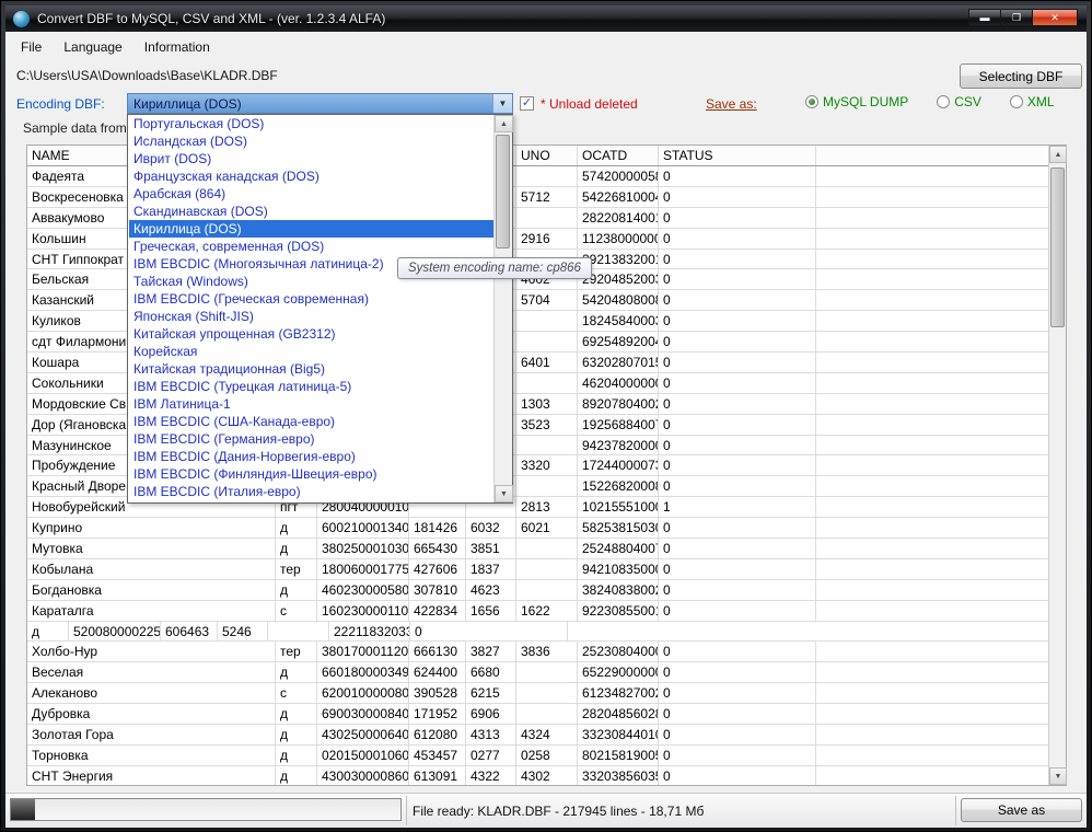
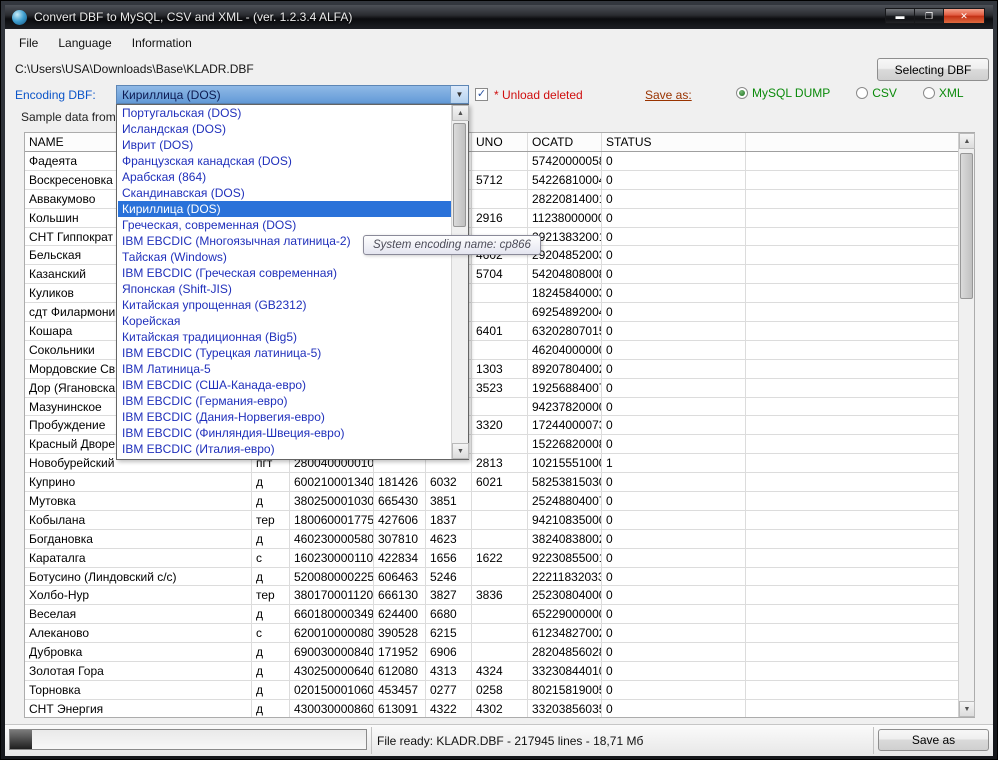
  Convert DBF to MySQL, CSV and XML - (ver. 1.2.3.4 ALFA)
  ▬
  ❐
  ✕
  File
  Language
  Information
  C:\Users\USA\Downloads\Base\KLADR.DBF
  Selecting DBF
  Encoding DBF:
  Кириллица (DOS)
  ▼
  ✓
  * Unload deleted
  Save as:
  MySQL DUMP
  CSV
  XML
  Sample data from
  NAME
  UNO
  OCATD
  STATUS
  Фадеята
  5742000005
  0
  Воскресеновка
  5712
  5422681000
  0
  Аввакумово
  2822081400
  0
  Кольшин
  2916
  11238000000
  0
  СНТ Гиппократ
  921383200
  0
  Бельская
  4602
  2920485200
  0
  Казанский
  5704
  5420480800
  0
  Куликов
  1824584000
  0
  сдт Филармони
  6925489200
  0
  Кошара
  6401
  6320280701
  0
  Сокольники
  4620400000
  0
  Мордовские Св
  1303
  8920780400
  0
  Дор (Ягановска
  3523
  1925688400
  0
  Мазунинское
  9423782000
  0
  Пробуждение
  3320
  1724400007
  0
  Красный Дворе
  1522682000
  0
  Новобурейский
  пгт
  280040000010
  2813
  1021555100
  1
  Куприно
  д
  600210001340
  181426
  6032
  6021
  5825381503
  0
  Мутовка
  д
  380250001030
  665430
  3851
  2524880400
  0
  Кобылана
  тер
  180060001775
  427606
  1837
  9421083500
  0
  Богдановка
  д
  460230000580
  307810
  4623
  3824083800
  0
  Караталга
  с
  160230000110
  422834
  1656
  1622
  9223085500
  0
+ Ботусино (Линдовский с/с)
  д
  520080000225
  606463
  5246
  22211832033
  0
  Холбо-Нур
  тер
  380170001120
  666130
  3827
  3836
  2523080400
  0
  Веселая
  д
  660180000349
  624400
  6680
  6522900000
  0
  Алеканово
  с
  620010000080
  390528
  6215
  6123482700
  0
  Дубровка
  д
  690030000840
  171952
  6906
  2820485602
  0
  Золотая Гора
  д
  430250000640
  612080
  4313
  4324
  3323084401
  0
  Торновка
  д
  020150001060
  453457
  0277
  0258
  8021581900
  0
  СНТ Энергия
  д
  430030000860
  613091
  4322
  4302
  3320385603
  0
  Португальская (DOS)
  Исландская (DOS)
  Иврит (DOS)
  Французская канадская (DOS)
  Арабская (864)
  Скандинавская (DOS)
  Кириллица (DOS)
  Греческая, современная (DOS)
  IBM EBCDIC (Многоязычная латиница-2)
  Тайская (Windows)
  IBM EBCDIC (Греческая современная)
  Японская (Shift-JIS)
  Китайская упрощенная (GB2312)
  Корейская
  Китайская традиционная (Big5)
  IBM EBCDIC (Турецкая латиница-5)
- IBM Латиница-1
+ IBM Латиница-5
  IBM EBCDIC (США-Канада-евро)
  IBM EBCDIC (Германия-евро)
  IBM EBCDIC (Дания-Норвегия-евро)
  IBM EBCDIC (Финляндия-Швеция-евро)
  IBM EBCDIC (Италия-евро)
  System encoding name: cp866
  File ready: KLADR.DBF - 217945 lines - 18,71 Мб
  Save as
